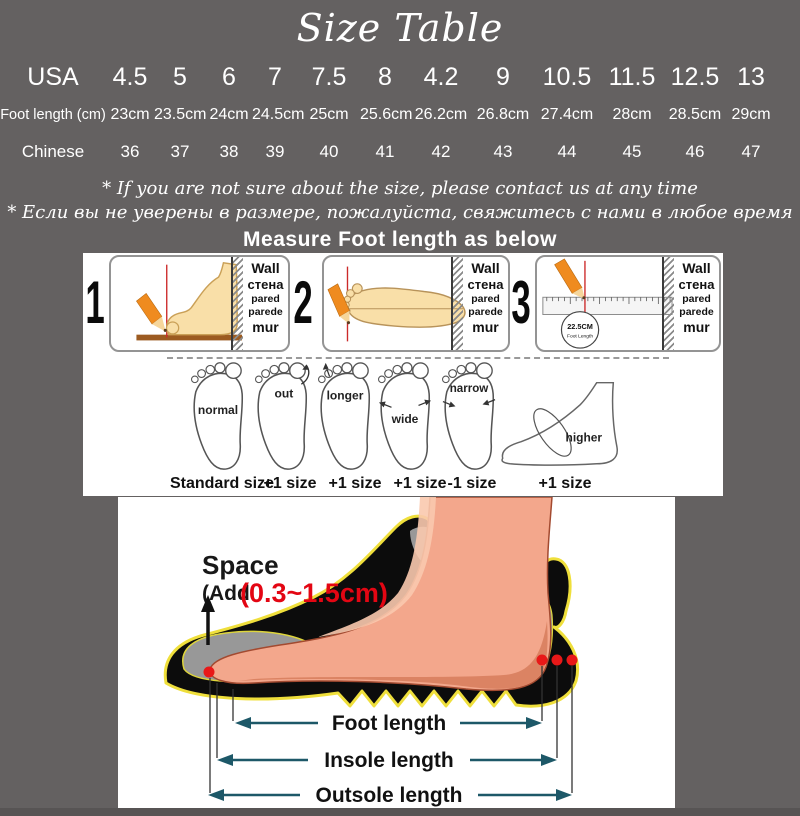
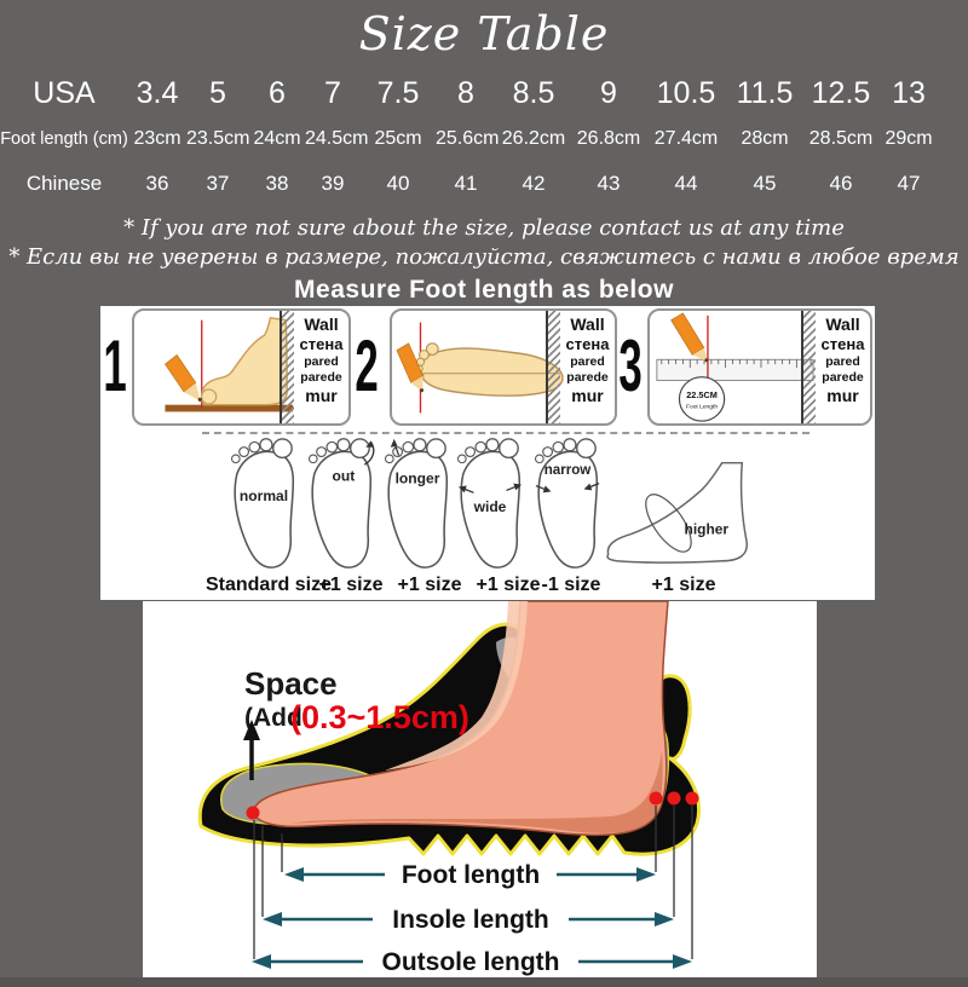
  Size Table
  USA
- 4.5
+ 3.4
  5
  6
  7
  7.5
  8
- 4.2
+ 8.5
  9
  10.5
  11.5
  12.5
  13
  Foot length (cm)
  23cm
  23.5cm
  24cm
  24.5cm
  25cm
  25.6cm
  26.2cm
  26.8cm
  27.4cm
  28cm
  28.5cm
  29cm
  Chinese
  36
  37
  38
  39
  40
  41
  42
  43
  44
  45
  46
  47
  * If you are not sure about the size, please contact us at any time
  * Если вы не уверены в размере, пожалуйста, свяжитесь с нами в любое время
  Measure Foot length as below
  1
  Wall
  стена
  pared
  parede
  mur
  2
  Wall
  стена
  pared
  parede
  mur
  3
  22.5CM
  Wall
  стена
  pared
  parede
  mur
  normal
  out
  longer
  wide
  narrow
  higher
  Standard size
  +1 size
  +1 size
  +1 size
  -1 size
  +1 size
  Space
  (Add
  (0.3~1.5cm)
  Foot length
  Insole length
  Outsole length
